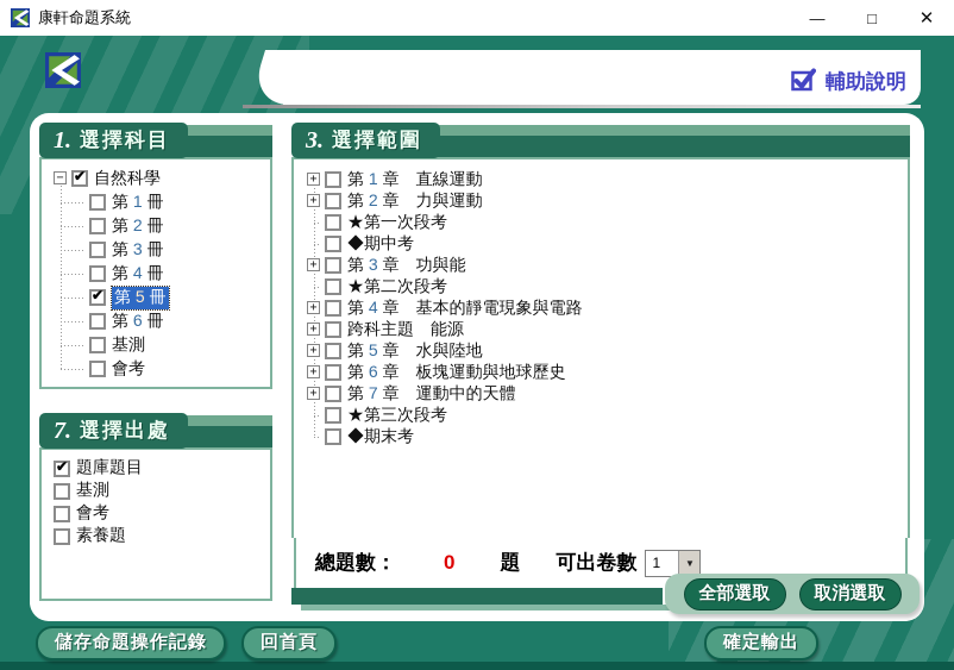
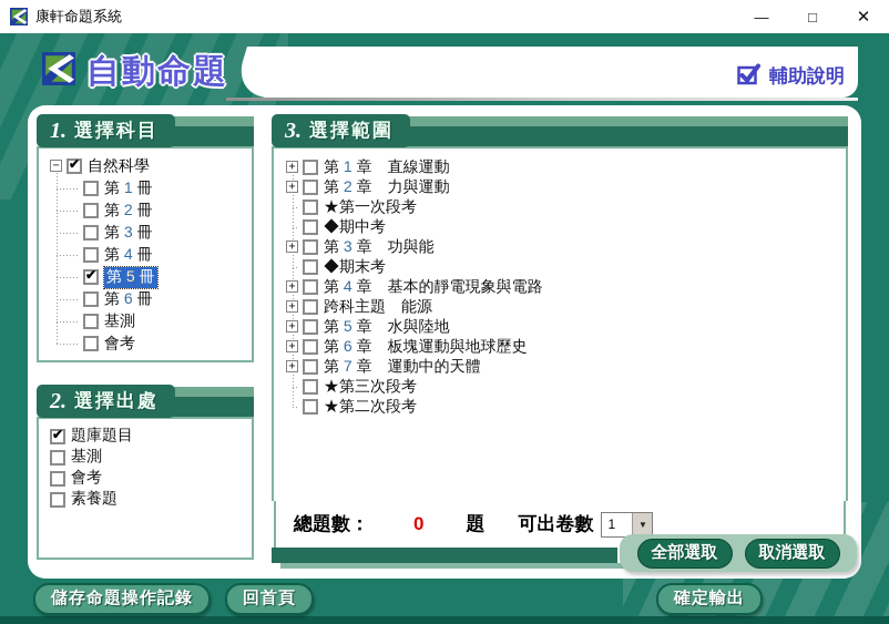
  康軒命題系統
  —
  □
  ✕
+ 自動命題
  輔助說明
  1.
  選擇科目
  −
  自然科學
  第 1 冊
  第 2 冊
  第 3 冊
  第 4 冊
  第 5 冊
  第 6 冊
  基測
  會考
- 7.
+ 2.
  選擇出處
  題庫題目
  基測
  會考
  素養題
  3.
  選擇範圍
  +
  第 1 章 直線運動
  +
  第 2 章 力與運動
  ★第一次段考
  ◆期中考
  +
  第 3 章 功與能
- ★第二次段考
+ ◆期末考
  +
  第 4 章 基本的靜電現象與電路
  +
  跨科主題 能源
  +
  第 5 章 水與陸地
  +
  第 6 章 板塊運動與地球歷史
  +
  第 7 章 運動中的天體
  ★第三次段考
- ◆期末考
+ ★第二次段考
  總題數：
  0
  題
  可出卷數
  1
  ▼
  全部選取
  取消選取
  儲存命題操作記錄
  回首頁
  確定輸出
